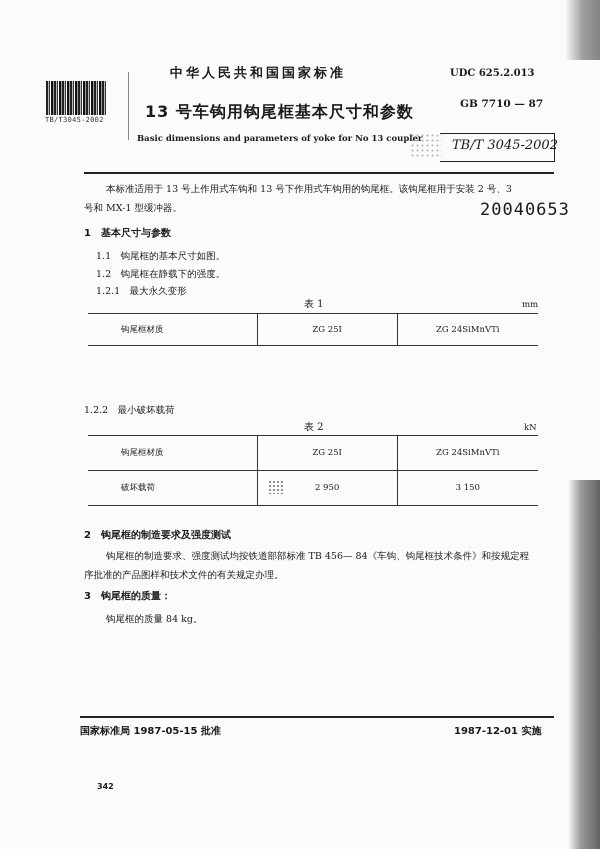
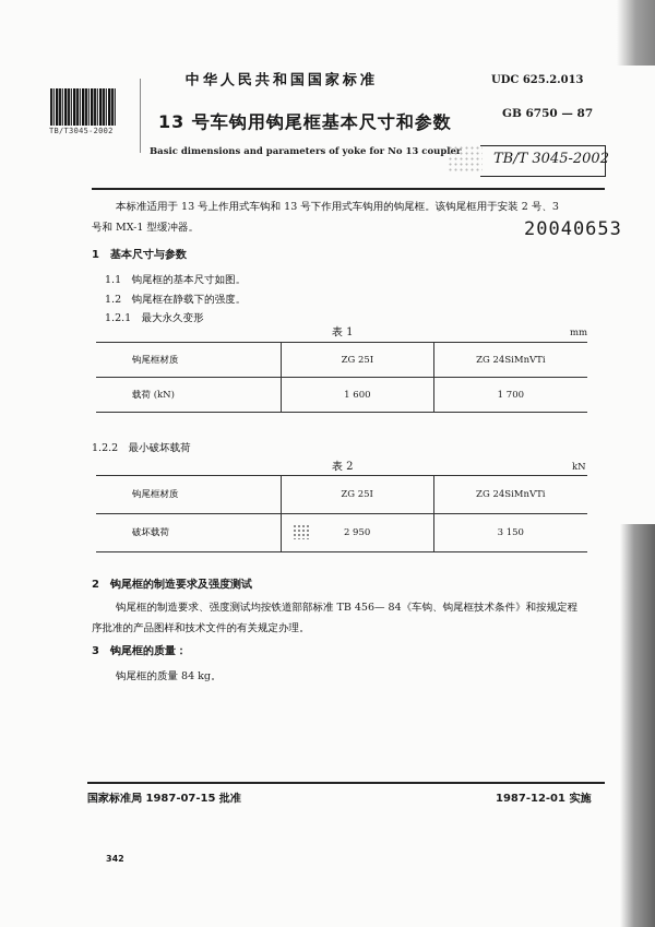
  TB/T3045-2002
  中华人民共和国国家标准
  13 号车钩用钩尾框基本尺寸和参数
  Basic dimensions and parameters of yoke for No 13 coupler
  UDC 625.2.013
- GB 7710 — 87
+ GB 6750 — 87
  TB/T 3045-2002
  本标准适用于 13 号上作用式车钩和 13 号下作用式车钩用的钩尾框。该钩尾框用于安装 2 号、3
  号和 MX-1 型缓冲器。
  20040653
  1 基本尺寸与参数
  1.1 钩尾框的基本尺寸如图。
  1.2 钩尾框在静载下的强度。
  1.2.1 最大永久变形
  表 1
  mm
  钩尾框材质	ZG 25I	ZG 24SiMnVTi
+ 载荷 (kN)	1 600	1 700
  1.2.2 最小破坏载荷
  表 2
  kN
  钩尾框材质	ZG 25I	ZG 24SiMnVTi
  破坏载荷	2 950	3 150
  2 钩尾框的制造要求及强度测试
  钩尾框的制造要求、强度测试均按铁道部部标准 TB 456— 84《车钩、钩尾框技术条件》和按规定程
  序批准的产品图样和技术文件的有关规定办理。
  3 钩尾框的质量：
  钩尾框的质量 84 kg。
- 国家标准局 1987-05-15 批准
+ 国家标准局 1987-07-15 批准
  1987-12-01 实施
  342
